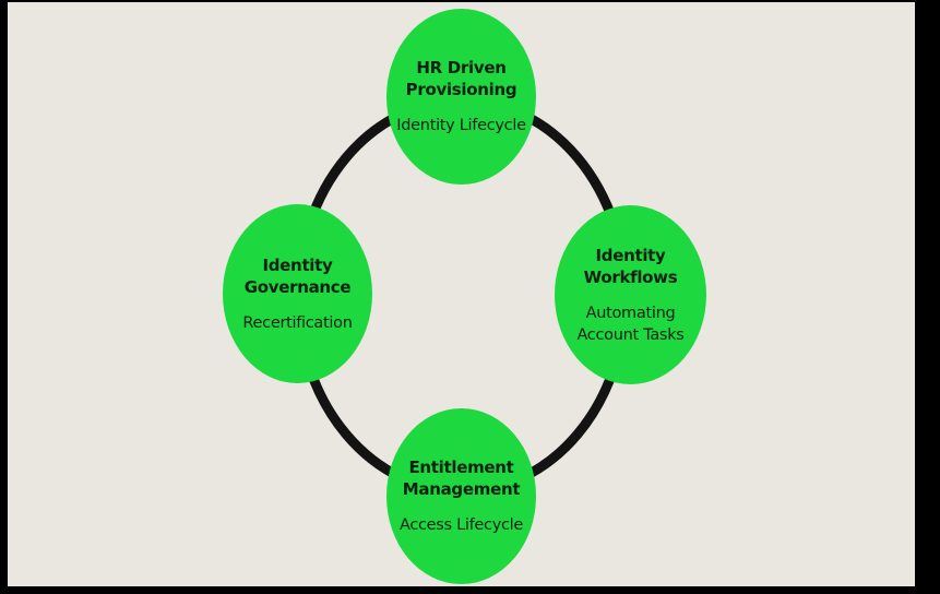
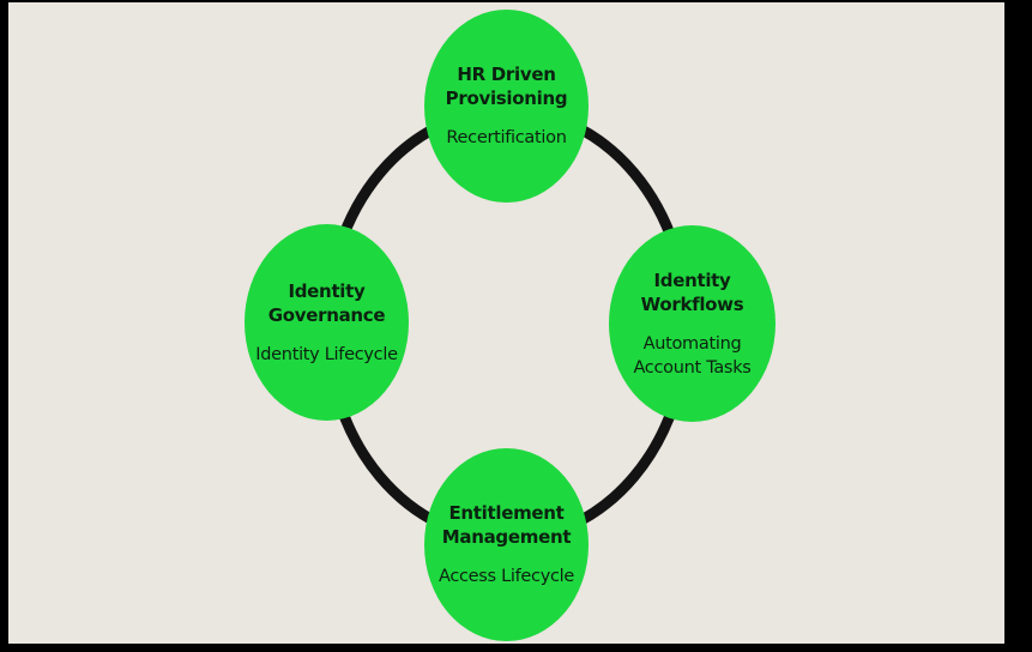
  HR Driven
  Provisioning
- Identity Lifecycle
+ Recertification
  Identity
  Governance
- Recertification
+ Identity Lifecycle
  Identity
  Workflows
  Automating
  Account Tasks
  Entitlement
  Management
  Access Lifecycle
